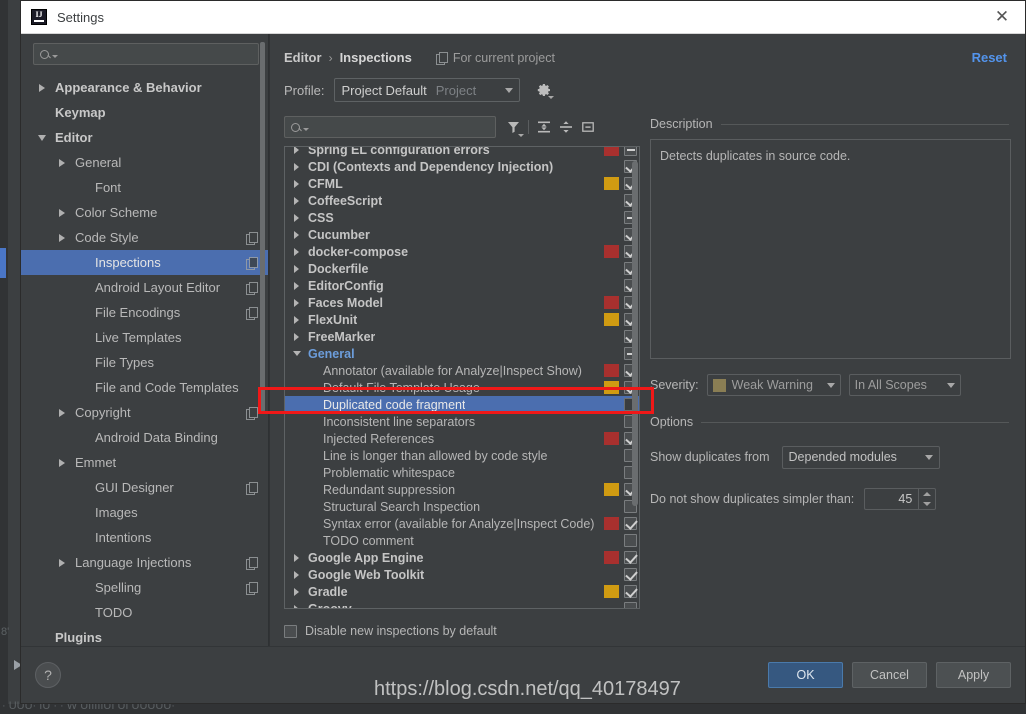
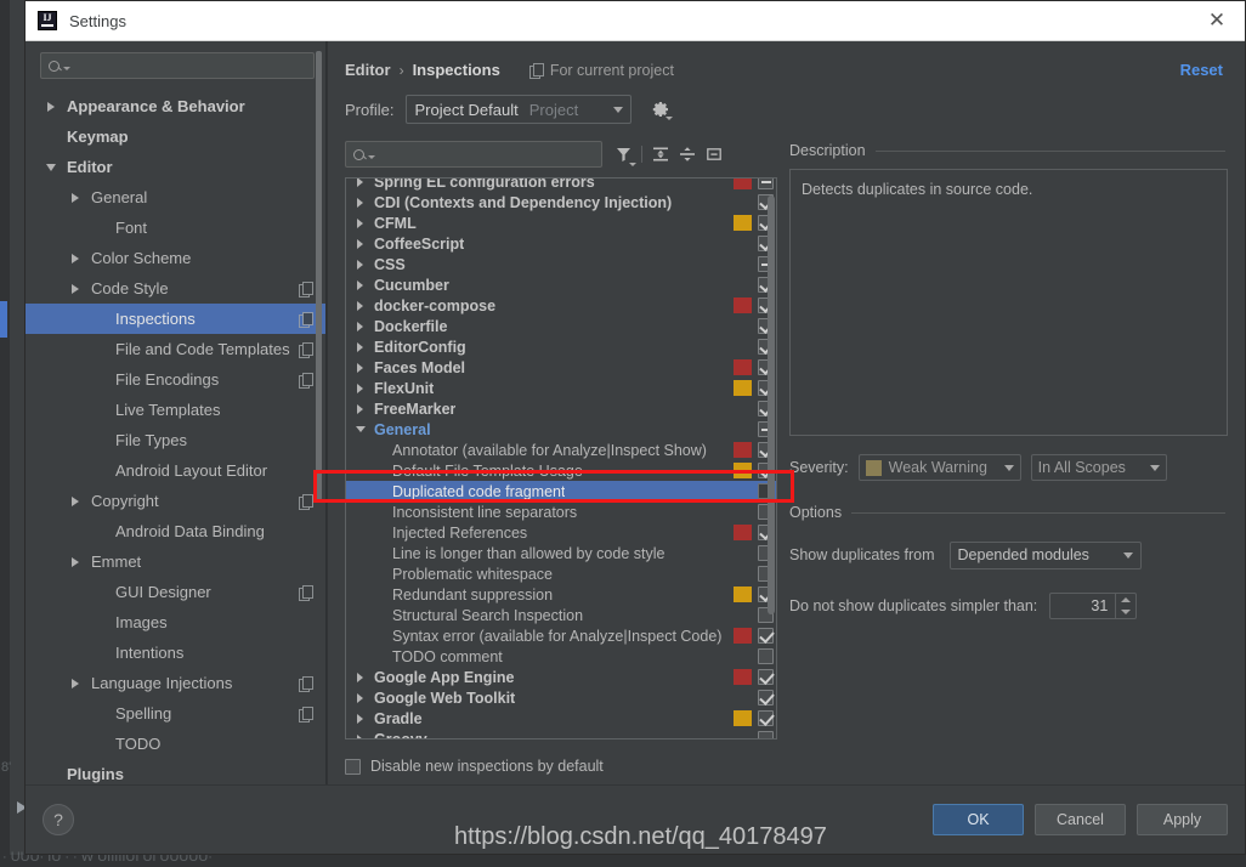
  8'
  · UUU· IU · · W UIIIIIUI UI UUUUU·
  IJ
  Settings
  ✕
  Appearance & Behavior
  Keymap
  Editor
  General
  Font
  Color Scheme
  Code Style
  Inspections
- Android Layout Editor
+ File and Code Templates
  File Encodings
  Live Templates
  File Types
- File and Code Templates
+ Android Layout Editor
  Copyright
  Android Data Binding
  Emmet
  GUI Designer
  Images
  Intentions
  Language Injections
  Spelling
  TODO
  Plugins
  Editor
  ›
  Inspections
  For current project
  Reset
  Profile:
  Project Default
  Project
  Spring EL configuration errors
  CDI (Contexts and Dependency Injection)
  CFML
  CoffeeScript
  CSS
  Cucumber
  docker-compose
  Dockerfile
  EditorConfig
  Faces Model
  FlexUnit
  FreeMarker
  General
  Annotator (available for Analyze|Inspect Show)
  Default File Template Usage
  Duplicated code fragment
  Inconsistent line separators
  Injected References
  Line is longer than allowed by code style
  Problematic whitespace
  Redundant suppression
  Structural Search Inspection
  Syntax error (available for Analyze|Inspect Code)
  TODO comment
  Google App Engine
  Google Web Toolkit
  Gradle
  Disable new inspections by default
  Description
  Detects duplicates in source code.
  Severity:
  Weak Warning
  In All Scopes
  Options
  Show duplicates from
  Depended modules
  Do not show duplicates simpler than:
- 45
+ 31
  ?
  OK
  Cancel
  Apply
  https://blog.csdn.net/qq_40178497
